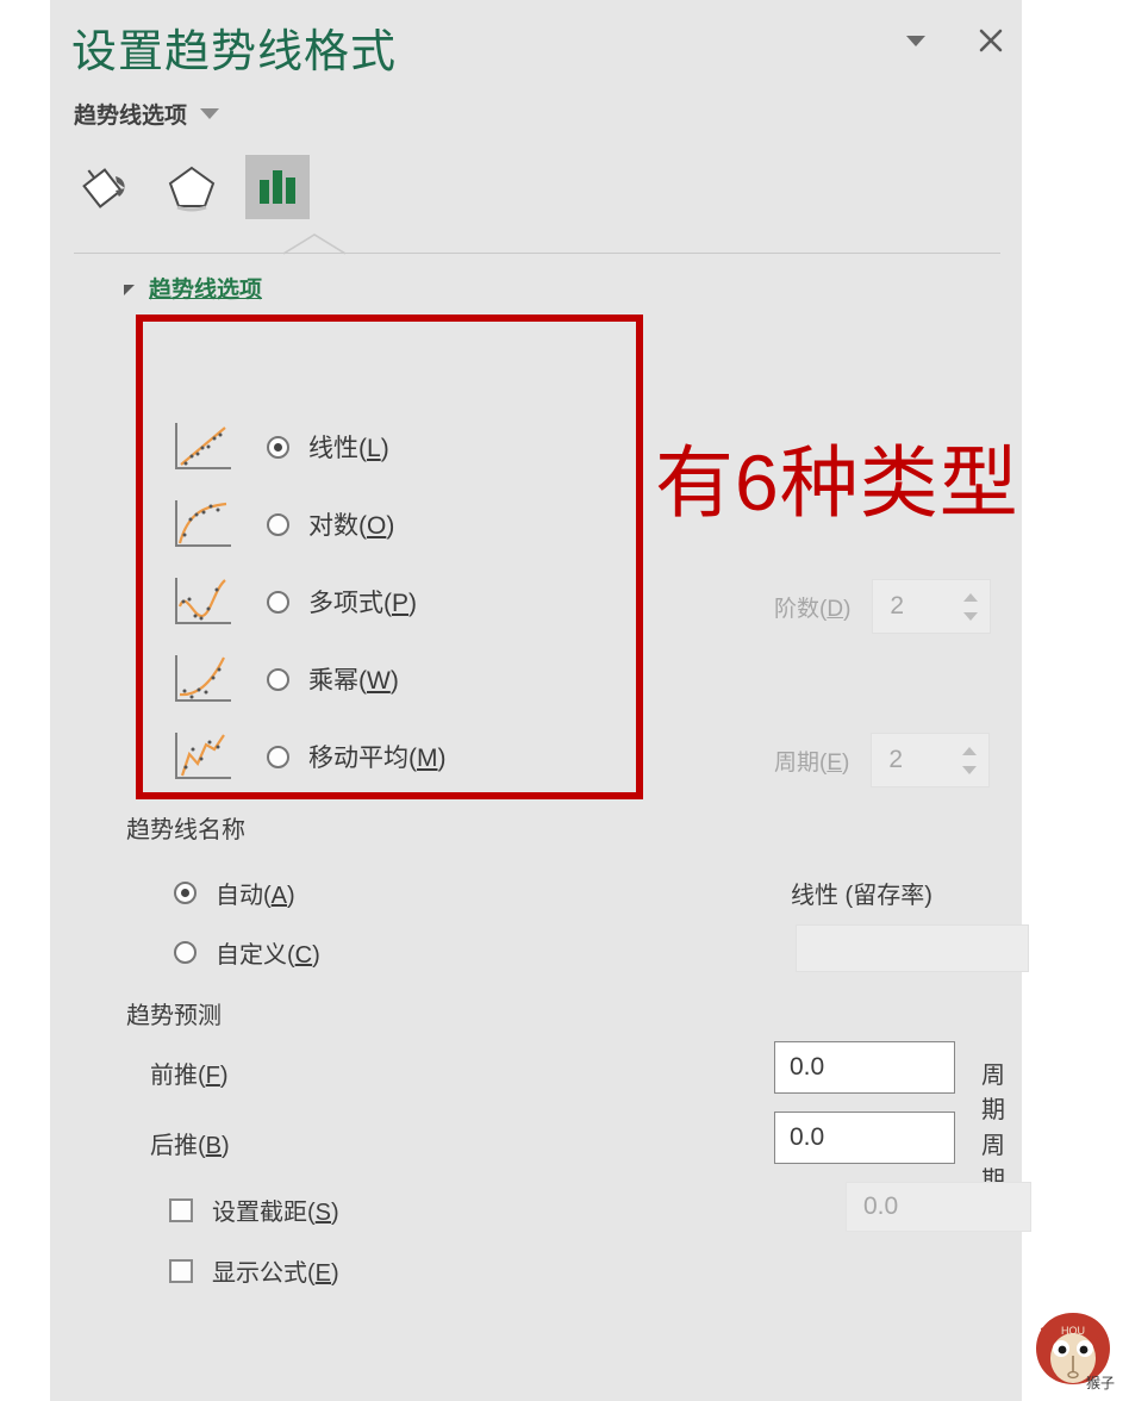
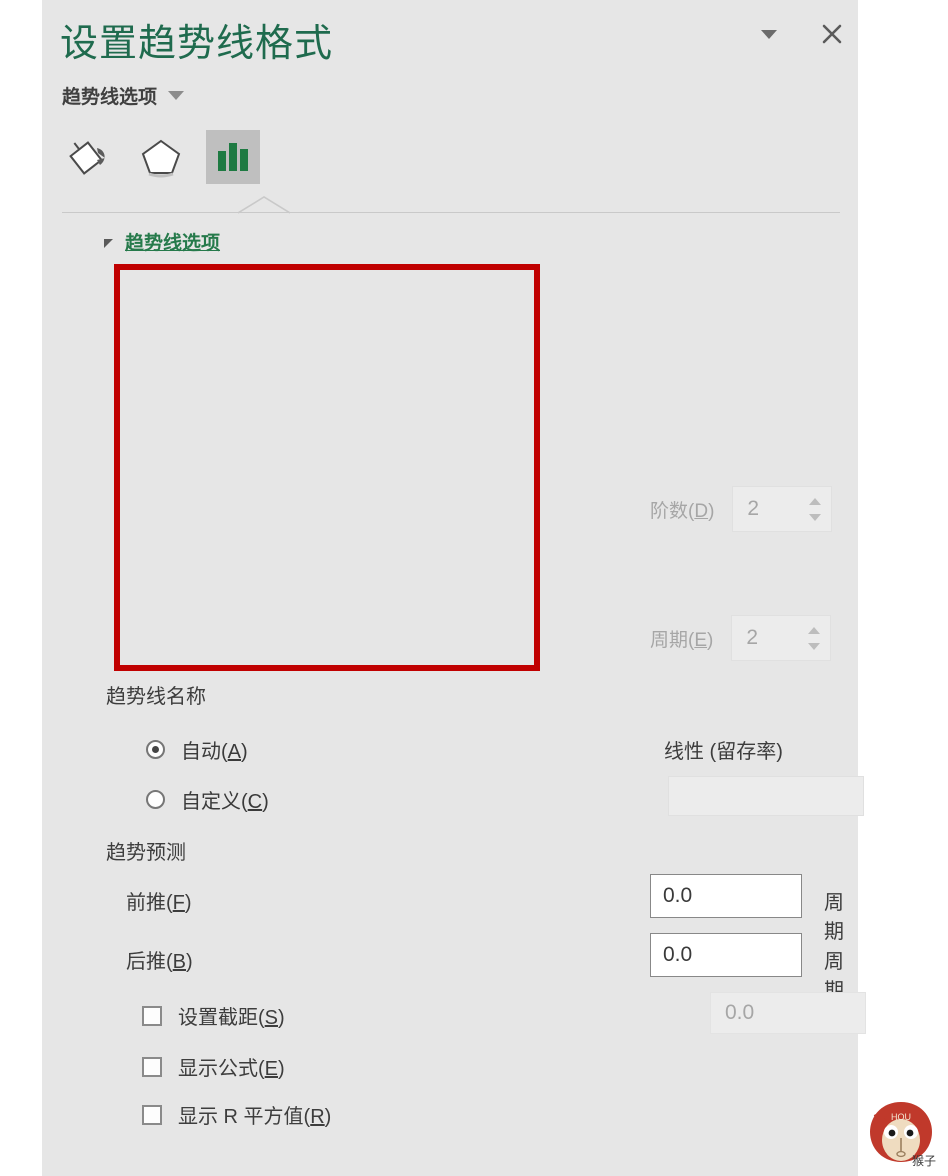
  设置趋势线格式
  趋势线选项
  趋势线选项
- 有6种类型
- 线性(L)
- 对数(O)
- 多项式(P)
- 乘幂(W)
- 移动平均(M)
  阶数(D)
  2
  周期(E)
  2
  趋势线名称
  自动(A)
  线性 (留存率)
  自定义(C)
  趋势预测
  前推(F)
  0.0
  周期
  后推(B)
  0.0
  周期
  设置截距(S)
  0.0
  显示公式(E)
+ 显示 R 平方值(R)
  HOU
  猴子
